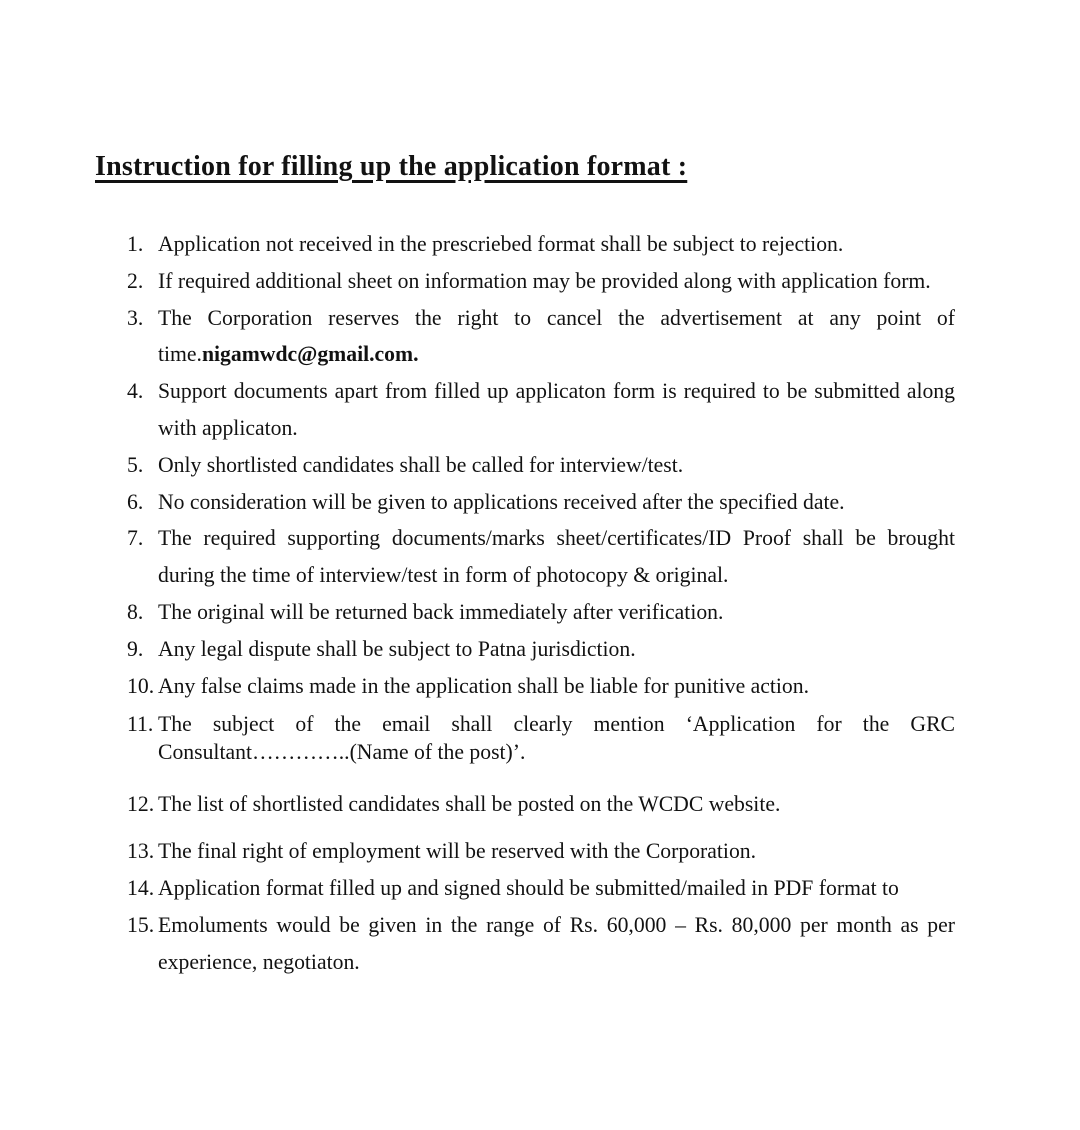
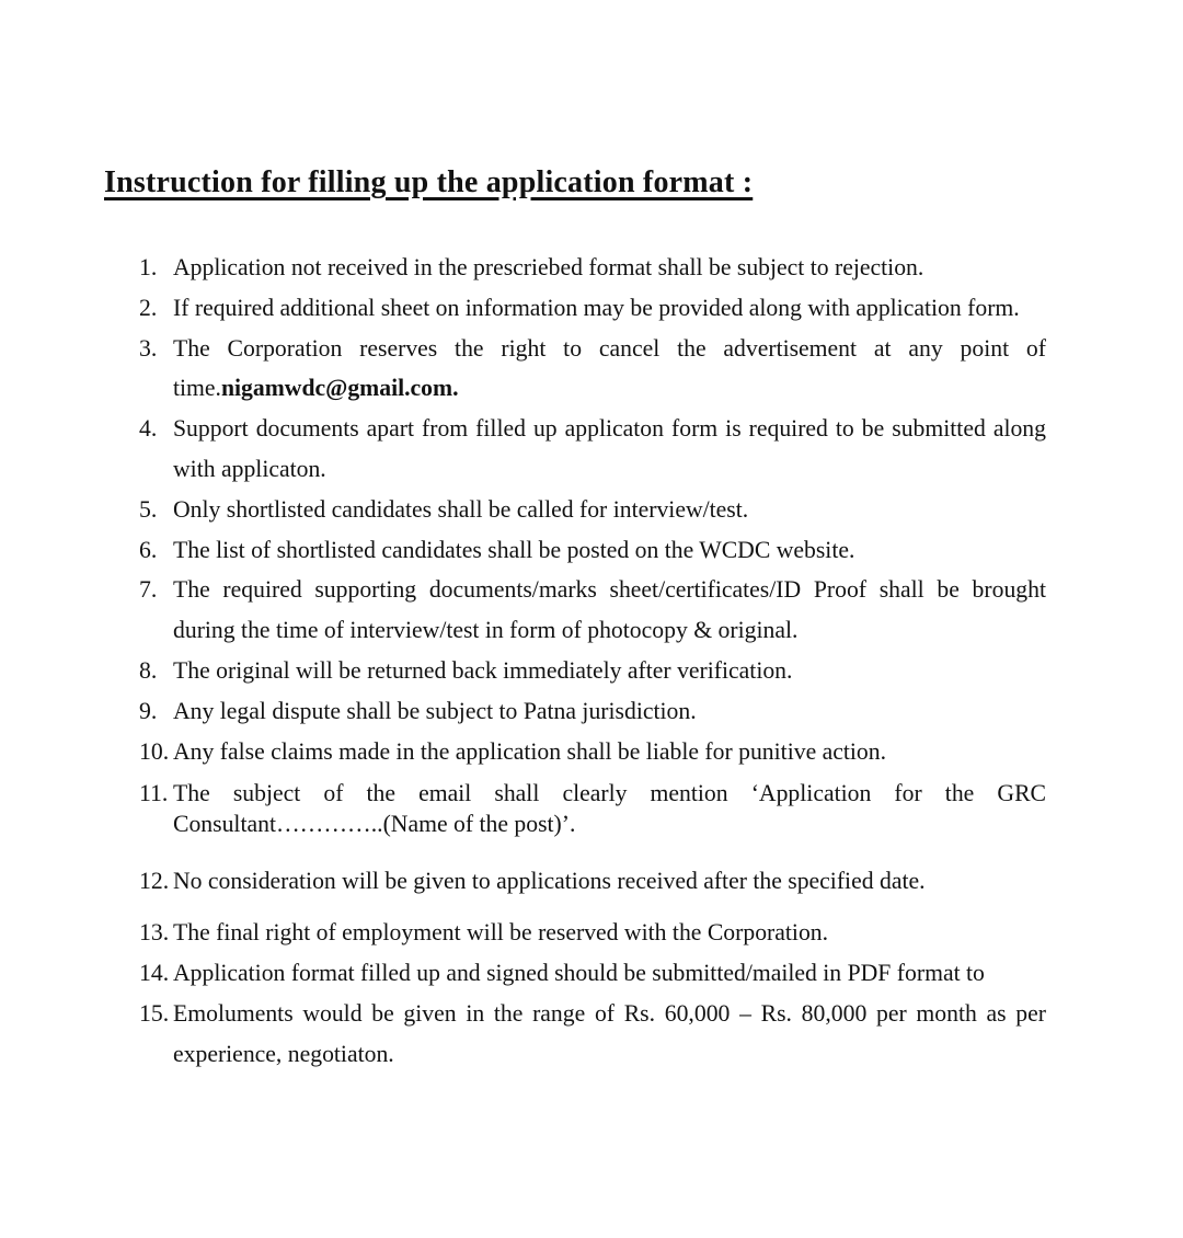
  Instruction for filling up the application format :
  1.
  Application not received in the prescriebed format shall be subject to rejection.
  2.
  If required additional sheet on information may be provided along with application form.
  3.
  The Corporation reserves the right to cancel the advertisement at any point of time.nigamwdc@gmail.com.
  4.
  Support documents apart from filled up applicaton form is required to be submitted along with applicaton.
  5.
  Only shortlisted candidates shall be called for interview/test.
  6.
- No consideration will be given to applications received after the specified date.
+ The list of shortlisted candidates shall be posted on the WCDC website.
  7.
  The required supporting documents/marks sheet/certificates/ID Proof shall be brought during the time of interview/test in form of photocopy & original.
  8.
  The original will be returned back immediately after verification.
  9.
  Any legal dispute shall be subject to Patna jurisdiction.
  10.
  Any false claims made in the application shall be liable for punitive action.
  11.
  The subject of the email shall clearly mention ‘Application for the GRC Consultant…………..(Name of the post)’.
  12.
- The list of shortlisted candidates shall be posted on the WCDC website.
+ No consideration will be given to applications received after the specified date.
  13.
  The final right of employment will be reserved with the Corporation.
  14.
  Application format filled up and signed should be submitted/mailed in PDF format to
  15.
  Emoluments would be given in the range of Rs. 60,000 – Rs. 80,000 per month as per experience, negotiaton.
